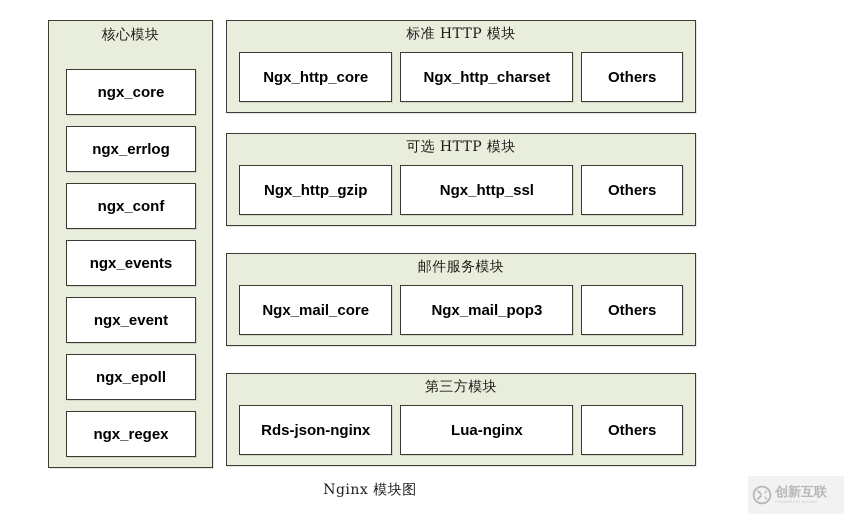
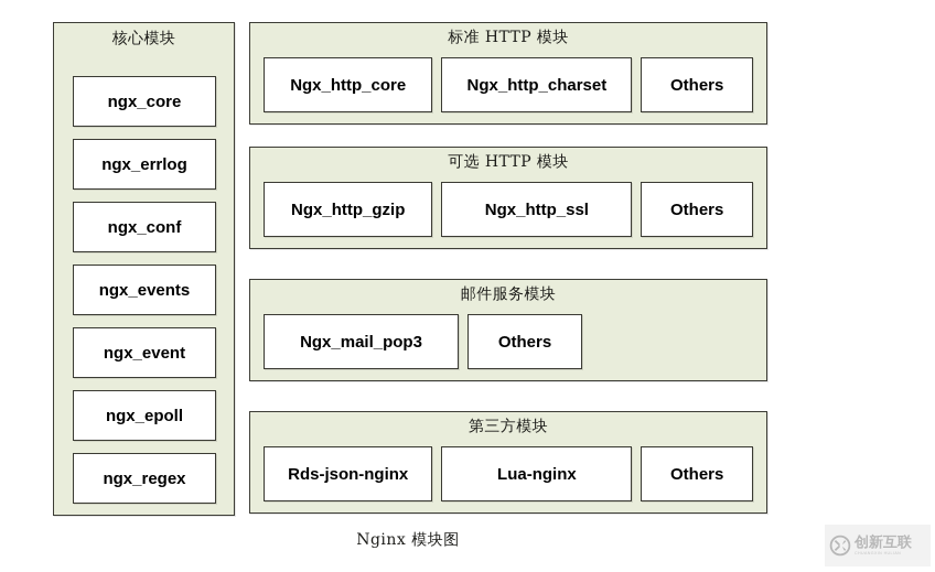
  核心模块
  ngx_core
  ngx_errlog
  ngx_conf
  ngx_events
  ngx_event
  ngx_epoll
  ngx_regex
  标准 HTTP 模块
  Ngx_http_core
  Ngx_http_charset
  Others
  可选 HTTP 模块
  Ngx_http_gzip
  Ngx_http_ssl
  Others
  邮件服务模块
- Ngx_mail_core
  Ngx_mail_pop3
  Others
  第三方模块
  Rds-json-nginx
  Lua-nginx
  Others
  Nginx 模块图
  创新互联
